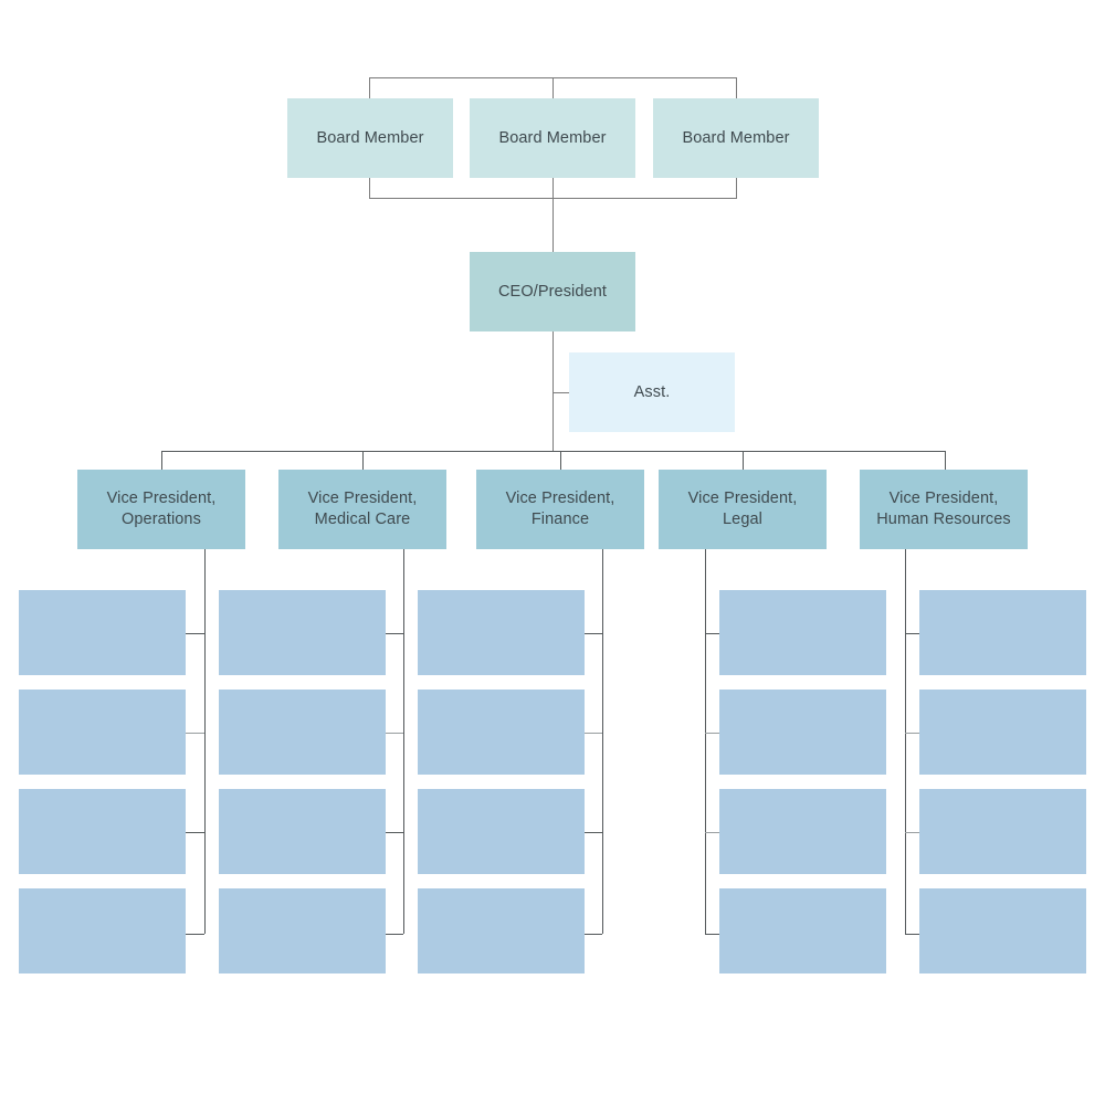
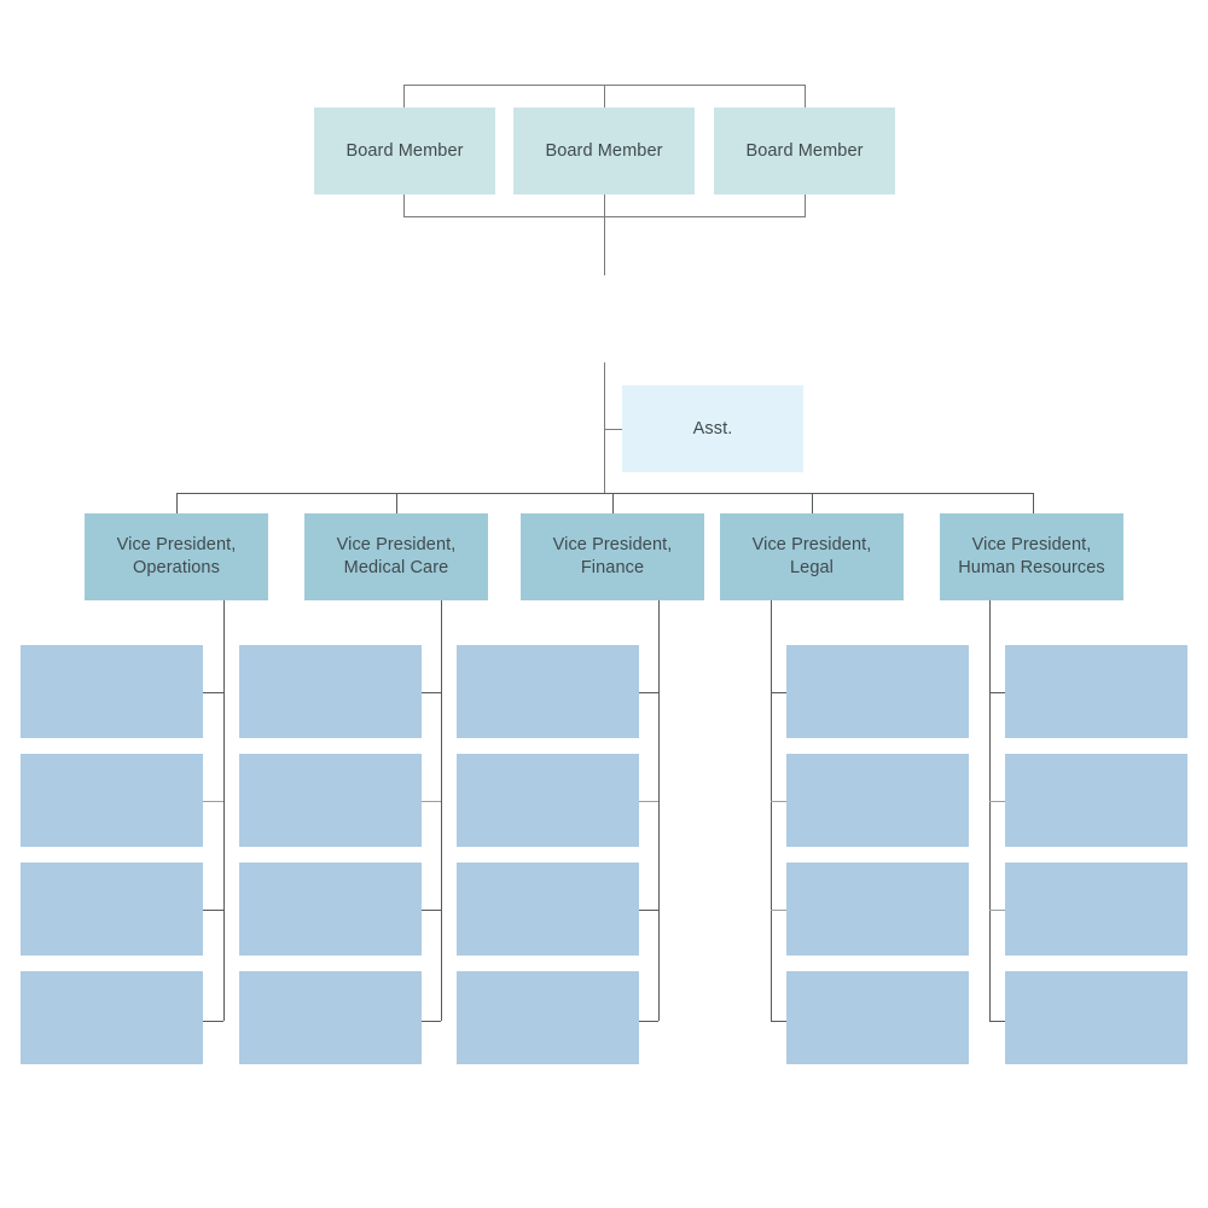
  Board Member
  Board Member
  Board Member
- CEO/President
  Asst.
  Vice President,
  Operations
  Vice President,
  Medical Care
  Vice President,
  Finance
  Vice President,
  Legal
  Vice President,
  Human Resources
